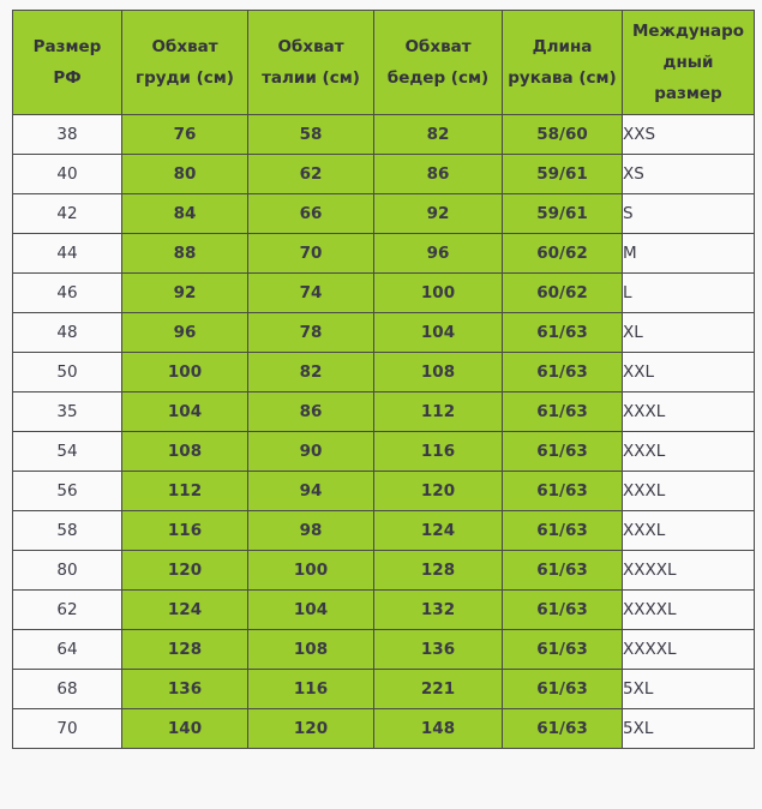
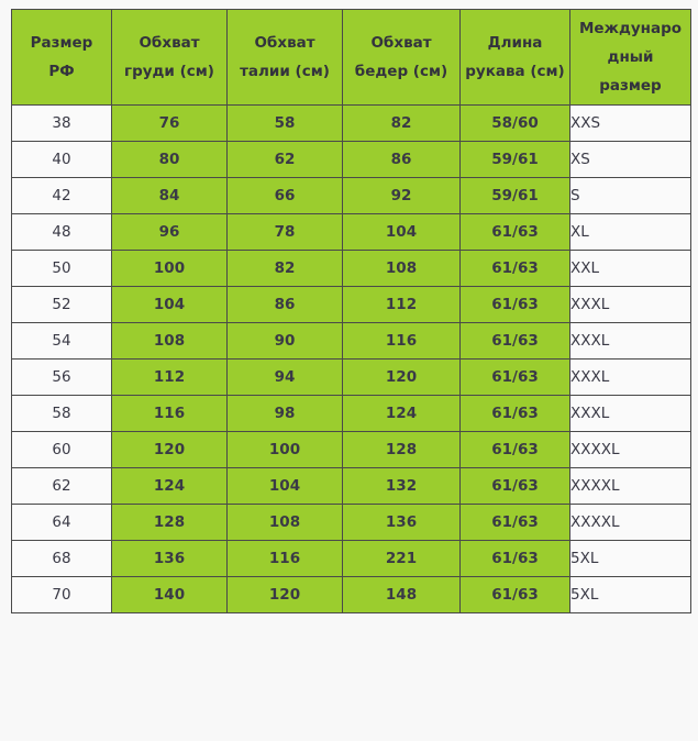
  Размер РФ	Обхват груди (см)	Обхват талии (см)	Обхват бедер (см)	Длина рукава (см)	Международный размер
  38	76	58	82	58/60	XXS
  40	80	62	86	59/61	XS
  42	84	66	92	59/61	S
- 44	88	70	96	60/62	M
- 46	92	74	100	60/62	L
  48	96	78	104	61/63	XL
  50	100	82	108	61/63	XXL
- 35	104	86	112	61/63	XXXL
+ 52	104	86	112	61/63	XXXL
  54	108	90	116	61/63	XXXL
  56	112	94	120	61/63	XXXL
  58	116	98	124	61/63	XXXL
- 80	120	100	128	61/63	XXXXL
+ 60	120	100	128	61/63	XXXXL
  62	124	104	132	61/63	XXXXL
  64	128	108	136	61/63	XXXXL
  68	136	116	221	61/63	5XL
  70	140	120	148	61/63	5XL
